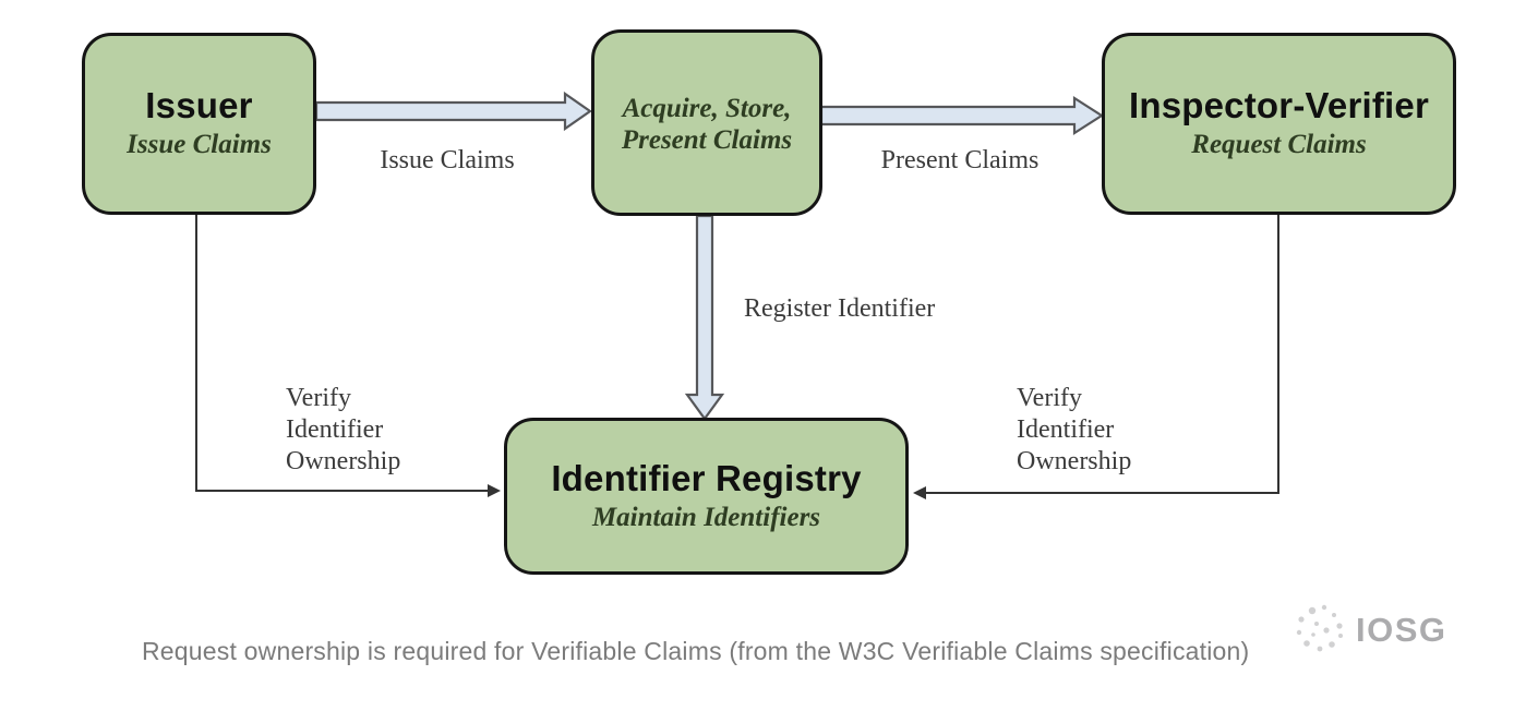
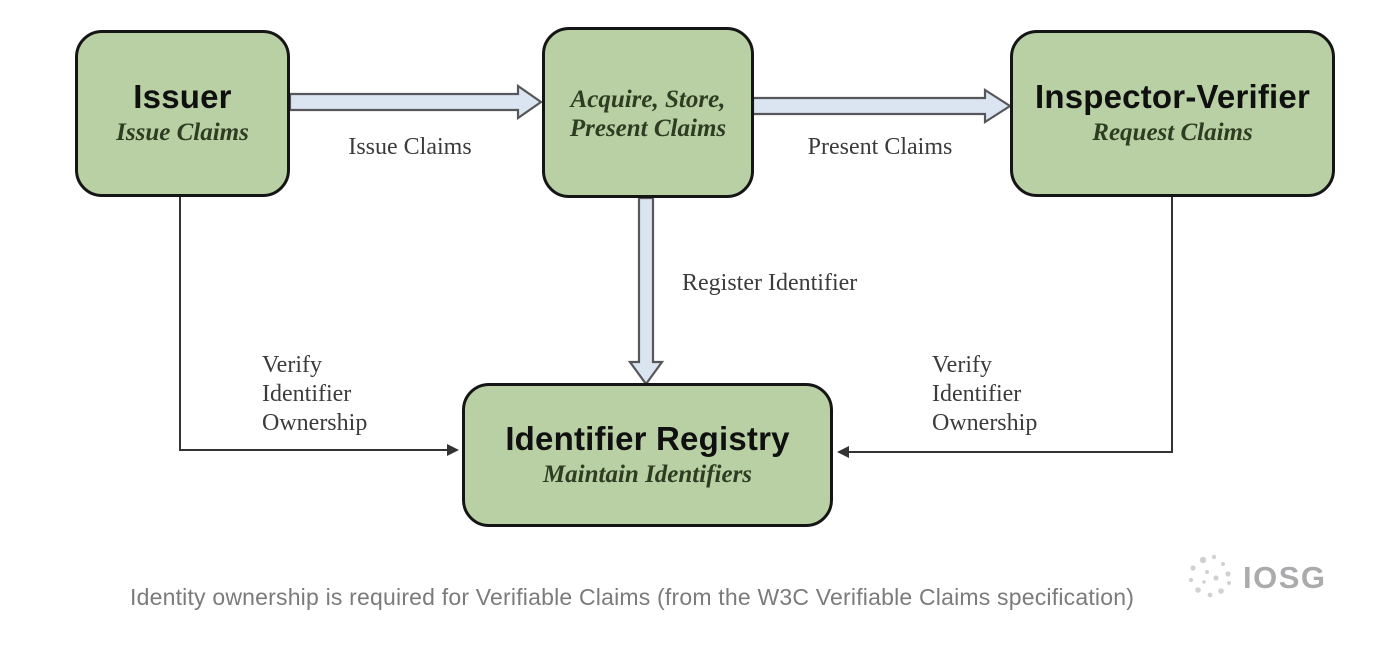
  Issuer
  Issue Claims
  Acquire, Store, Present Claims
  Inspector-Verifier
  Request Claims
  Identifier Registry
  Maintain Identifiers
  Issue Claims
  Present Claims
  Register Identifier
  Verify
  Identifier
  Ownership
  Verify
  Identifier
  Ownership
- Request ownership is required for Verifiable Claims (from the W3C Verifiable Claims specification)
+ Identity ownership is required for Verifiable Claims (from the W3C Verifiable Claims specification)
  IOSG
